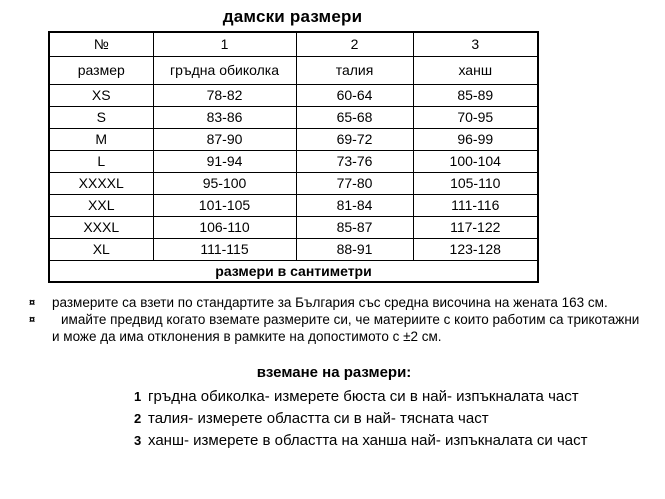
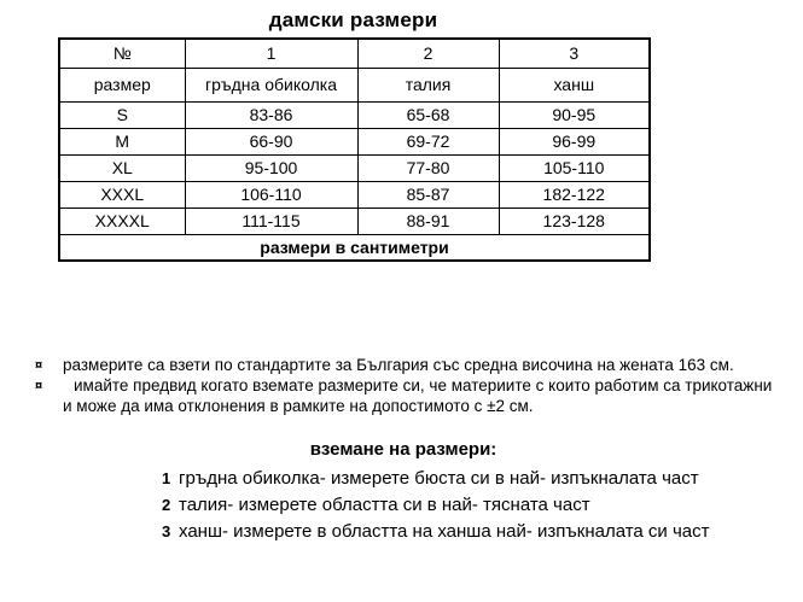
  дамски размери
  №	1	2	3
  размер	гръдна обиколка	талия	ханш
- XS	78-82	60-64	85-89
- S	83-86	65-68	70-95
+ S	83-86	65-68	90-95
- M	87-90	69-72	96-99
+ M	66-90	69-72	96-99
- L	91-94	73-76	100-104
- XXXXL	95-100	77-80	105-110
+ XL	95-100	77-80	105-110
- XXL	101-105	81-84	111-116
- XXXL	106-110	85-87	117-122
+ XXXL	106-110	85-87	182-122
- XL	111-115	88-91	123-128
+ XXXXL	111-115	88-91	123-128
  размери в сантиметри
  ¤
  размерите са взети по стандартите за България със средна височина на жената 163 см.
  ¤
  имайте предвид когато вземате размерите си, че материите с които работим са трикотажни и може да има отклонения в рамките на допостимото с ±2 см.
  вземане на размери:
  1
  гръдна обиколка- измерете бюста си в най- изпъкналата част
  2
  талия- измерете областта си в най- тясната част
  3
  ханш- измерете в областта на ханша най- изпъкналата си част
